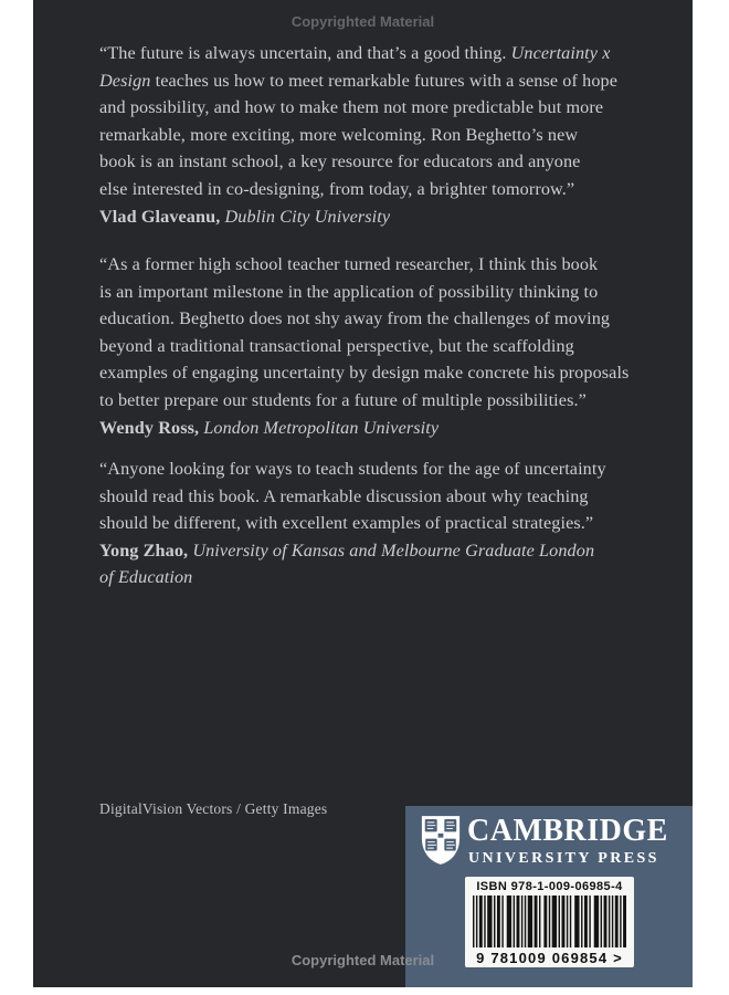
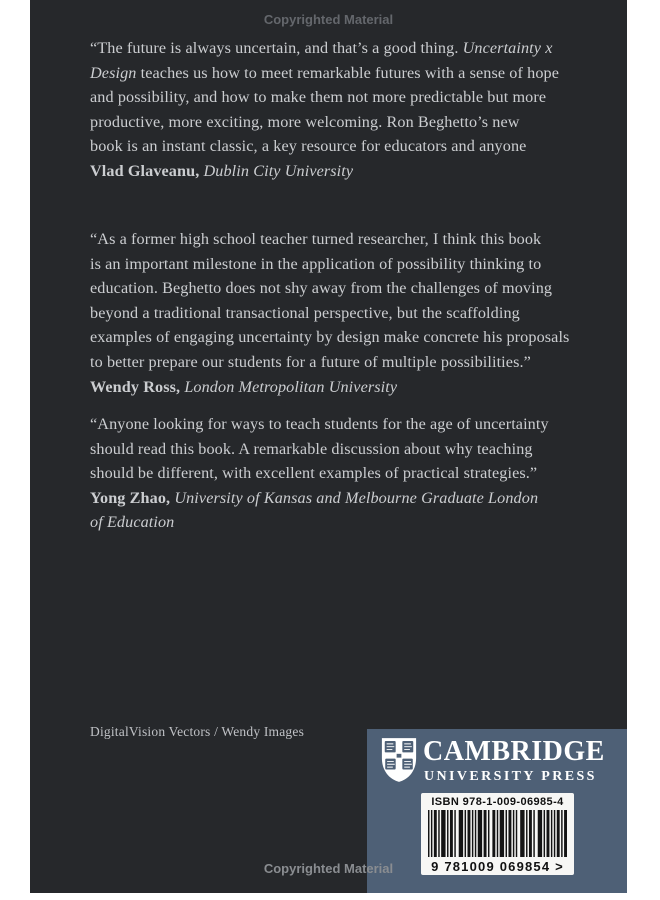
  Copyrighted Material
  “The future is always uncertain, and that’s a good thing. Uncertainty x
  Design teaches us how to meet remarkable futures with a sense of hope
  and possibility, and how to make them not more predictable but more
- remarkable, more exciting, more welcoming. Ron Beghetto’s new
+ productive, more exciting, more welcoming. Ron Beghetto’s new
- book is an instant school, a key resource for educators and anyone
+ book is an instant classic, a key resource for educators and anyone
- else interested in co-designing, from today, a brighter tomorrow.”
  Vlad Glaveanu, Dublin City University
  “As a former high school teacher turned researcher, I think this book
  is an important milestone in the application of possibility thinking to
  education. Beghetto does not shy away from the challenges of moving
  beyond a traditional transactional perspective, but the scaffolding
  examples of engaging uncertainty by design make concrete his proposals
  to better prepare our students for a future of multiple possibilities.”
  Wendy Ross, London Metropolitan University
  “Anyone looking for ways to teach students for the age of uncertainty
  should read this book. A remarkable discussion about why teaching
  should be different, with excellent examples of practical strategies.”
  Yong Zhao, University of Kansas and Melbourne Graduate London
  of Education
- DigitalVision Vectors / Getty Images
+ DigitalVision Vectors / Wendy Images
  CAMBRIDGE
  UNIVERSITY PRESS
  ISBN 978-1-009-06985-4
  9 781009 069854 >
  Copyrighted Material
